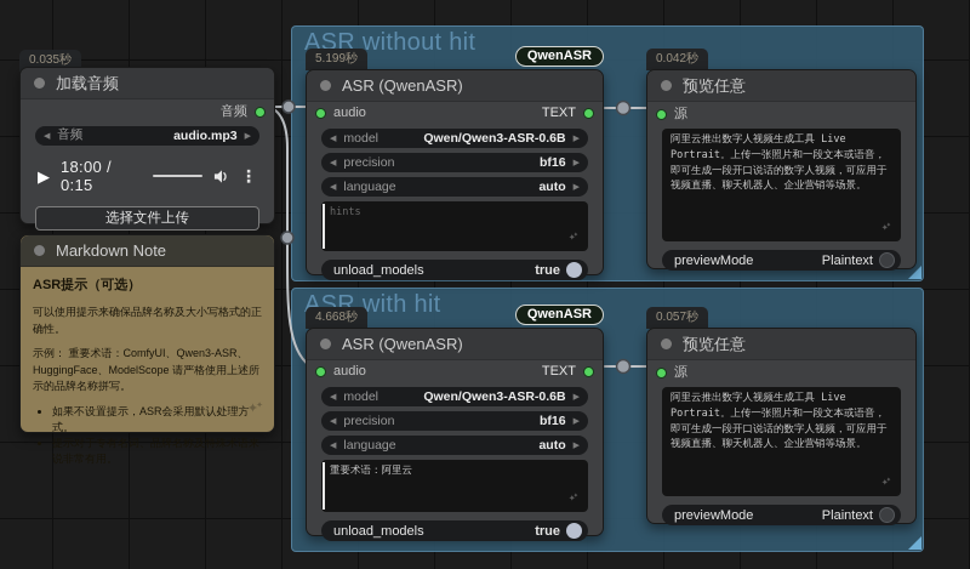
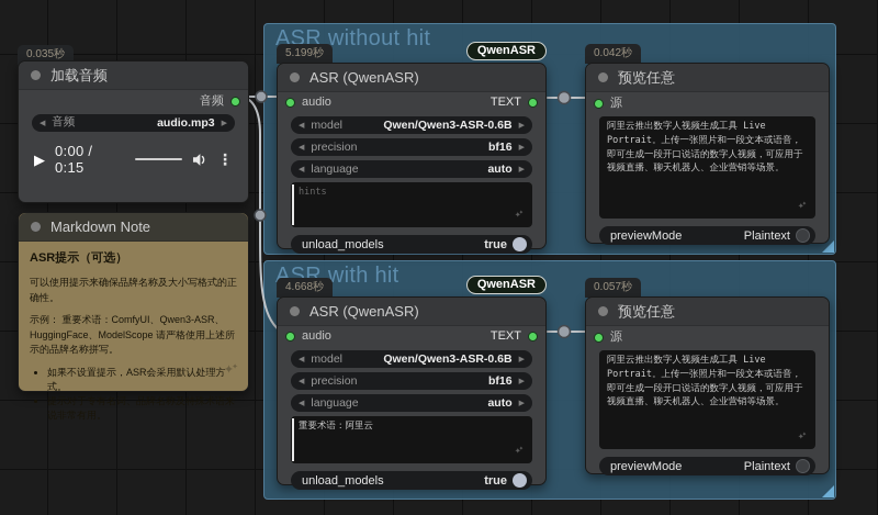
  ASR without hit
  ASR with hit
  0.035秒
  加载音频
  音频
  音频
  audio.mp3
  ▶
- 18:00 / 0:15
+ 0:00 / 0:15
  ⋮
- 选择文件上传
  Markdown Note
  ASR提示（可选）
  可以使用提示来确保品牌名称及大小写格式的正确性。
  示例： 重要术语：ComfyUI、Qwen3-ASR、HuggingFace、ModelScope 请严格使用上述所示的品牌名称拼写。
  如果不设置提示，ASR会采用默认处理方式。
  5.199秒
  QwenASR
  ASR (QwenASR)
  audio
  TEXT
  model
  Qwen/Qwen3-ASR-0.6B
  precision
  bf16
  language
  auto
  hints
  ✦✦
  unload_models
  true
  0.042秒
  预览任意
  源
  阿里云推出数字人视频生成工具 Live Portrait。上传一张照片和一段文本或语音，即可生成一段开口说话的数字人视频，可应用于视频直播、聊天机器人、企业营销等场景。
  ✦✦
  previewMode
  Plaintext
  4.668秒
  QwenASR
  ASR (QwenASR)
  audio
  TEXT
  model
  Qwen/Qwen3-ASR-0.6B
  precision
  bf16
  language
  auto
  重要术语：阿里云
  ✦✦
  unload_models
  true
  0.057秒
  预览任意
  源
  阿里云推出数字人视频生成工具 Live Portrait。上传一张照片和一段文本或语音，即可生成一段开口说话的数字人视频，可应用于视频直播、聊天机器人、企业营销等场景。
  ✦✦
  previewMode
  Plaintext
